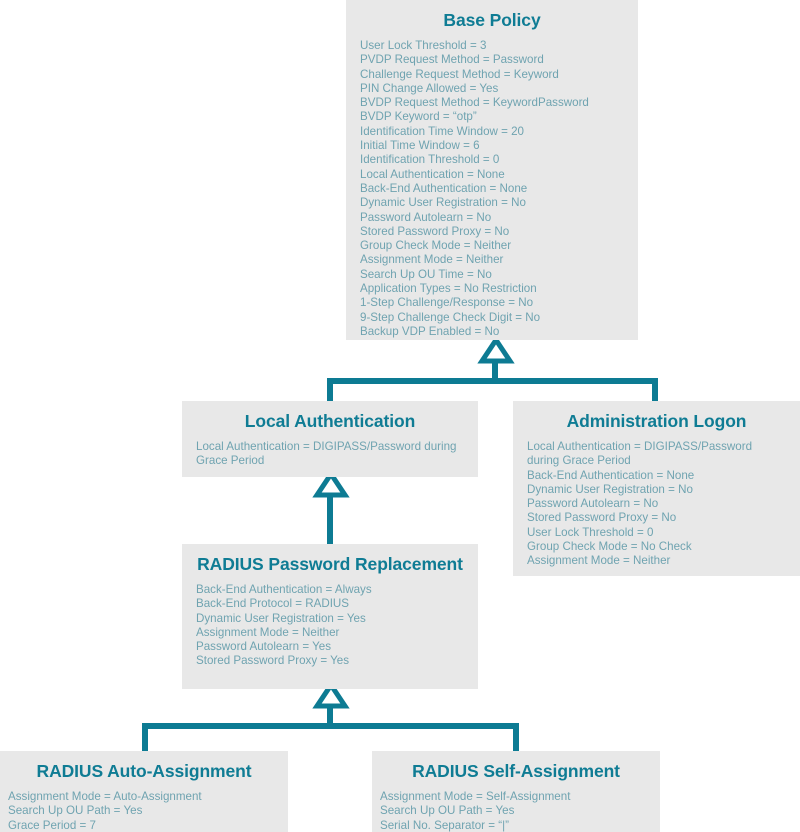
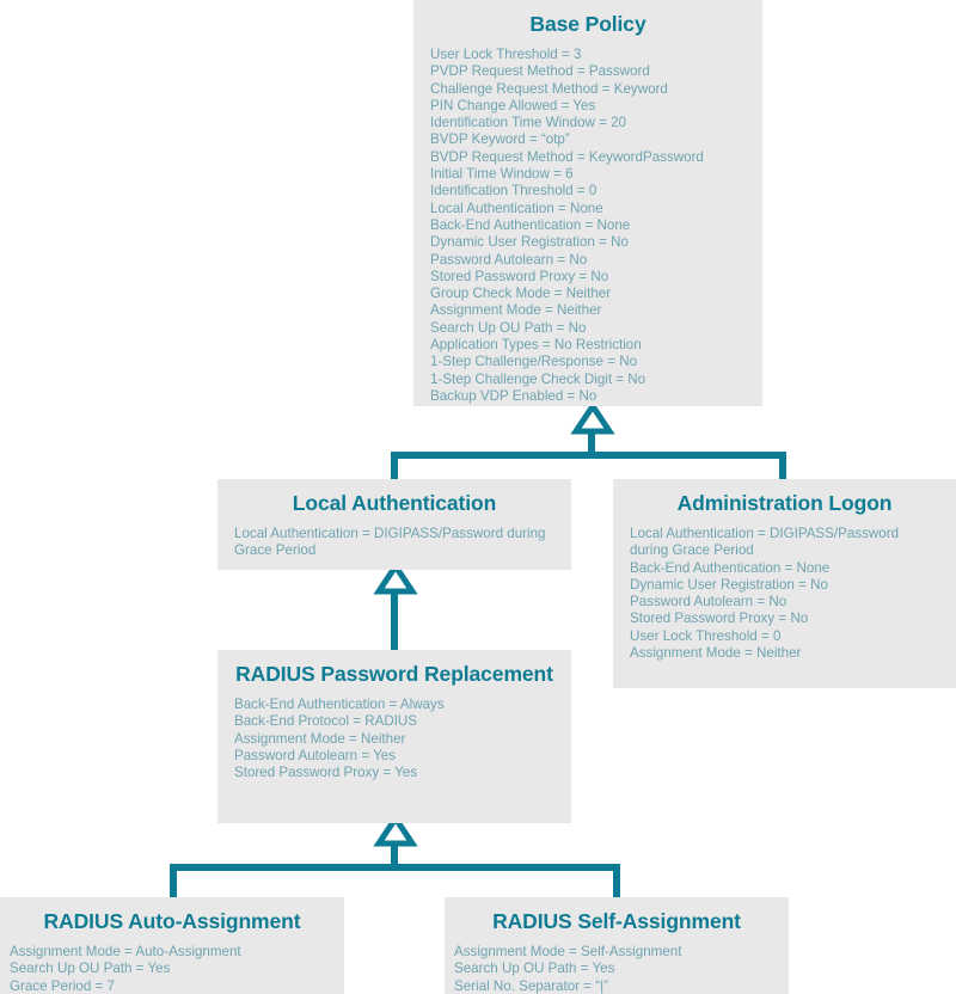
  Base Policy
  User Lock Threshold = 3
  PVDP Request Method = Password
  Challenge Request Method = Keyword
  PIN Change Allowed = Yes
- BVDP Request Method = KeywordPassword
+ Identification Time Window = 20
  BVDP Keyword = “otp”
- Identification Time Window = 20
+ BVDP Request Method = KeywordPassword
  Initial Time Window = 6
  Identification Threshold = 0
  Local Authentication = None
  Back-End Authentication = None
  Dynamic User Registration = No
  Password Autolearn = No
  Stored Password Proxy = No
  Group Check Mode = Neither
  Assignment Mode = Neither
- Search Up OU Time = No
+ Search Up OU Path = No
  Application Types = No Restriction
  1-Step Challenge/Response = No
- 9-Step Challenge Check Digit = No
+ 1-Step Challenge Check Digit = No
  Backup VDP Enabled = No
  Local Authentication
  Local Authentication = DIGIPASS/Password during Grace Period
  Administration Logon
  Local Authentication = DIGIPASS/Password during Grace Period
  Back-End Authentication = None
  Dynamic User Registration = No
  Password Autolearn = No
  Stored Password Proxy = No
  User Lock Threshold = 0
- Group Check Mode = No Check
  Assignment Mode = Neither
  RADIUS Password Replacement
  Back-End Authentication = Always
  Back-End Protocol = RADIUS
- Dynamic User Registration = Yes
  Assignment Mode = Neither
  Password Autolearn = Yes
  Stored Password Proxy = Yes
  RADIUS Auto-Assignment
  Assignment Mode = Auto-Assignment
  Search Up OU Path = Yes
  Grace Period = 7
  RADIUS Self-Assignment
  Assignment Mode = Self-Assignment
  Search Up OU Path = Yes
  Serial No. Separator = “|”
